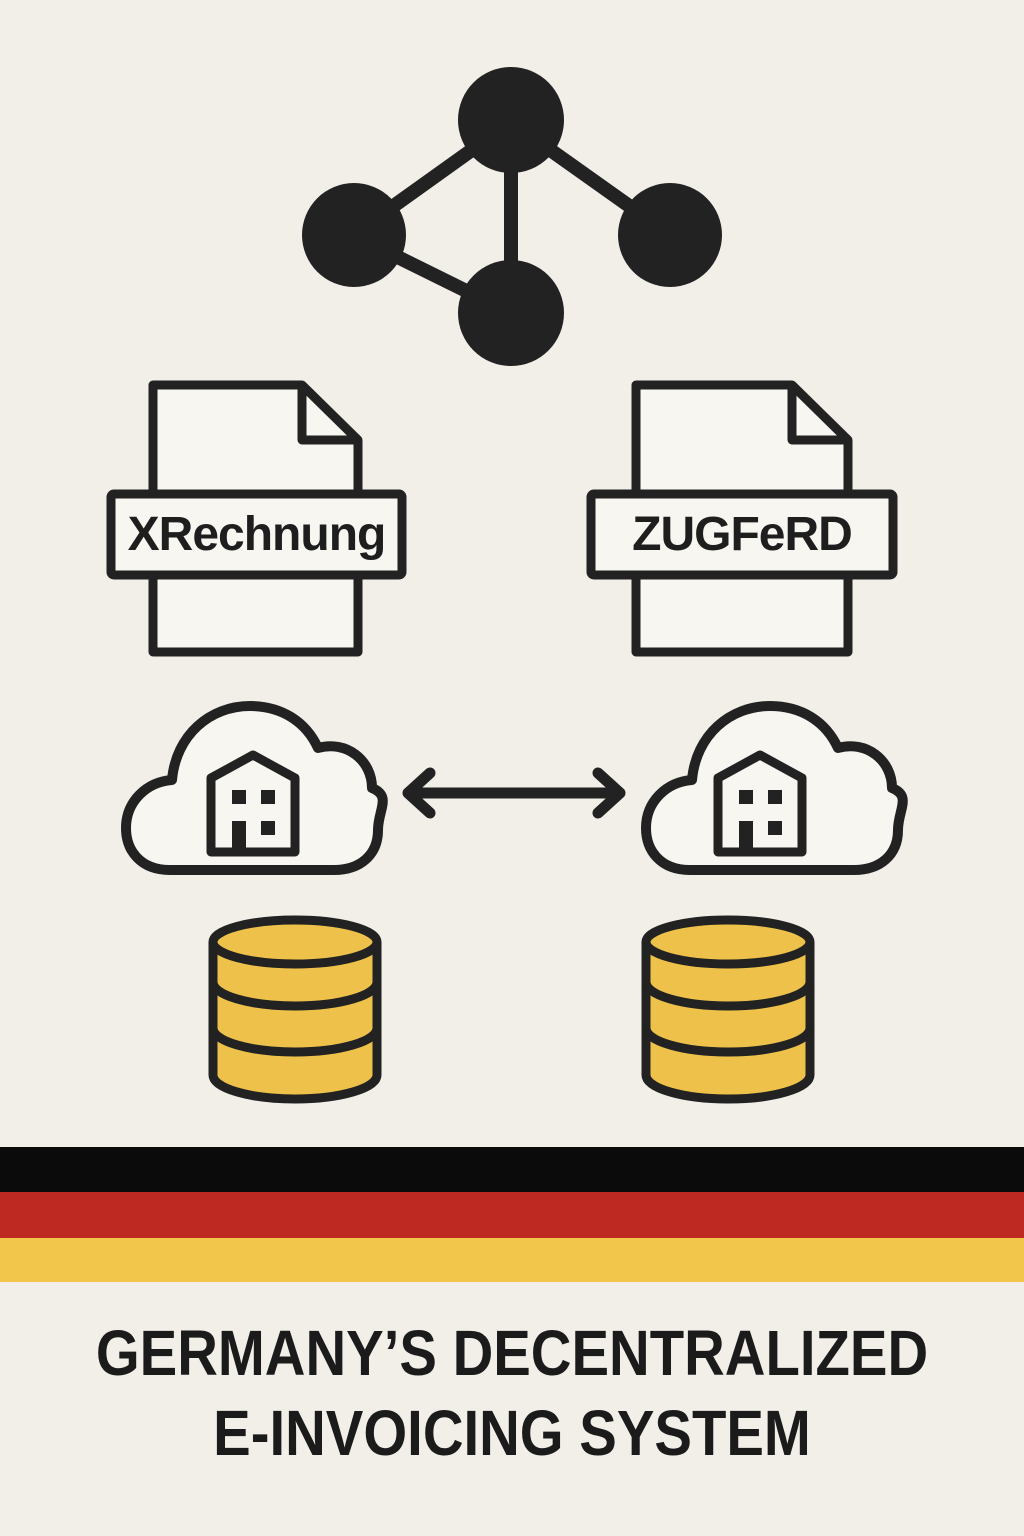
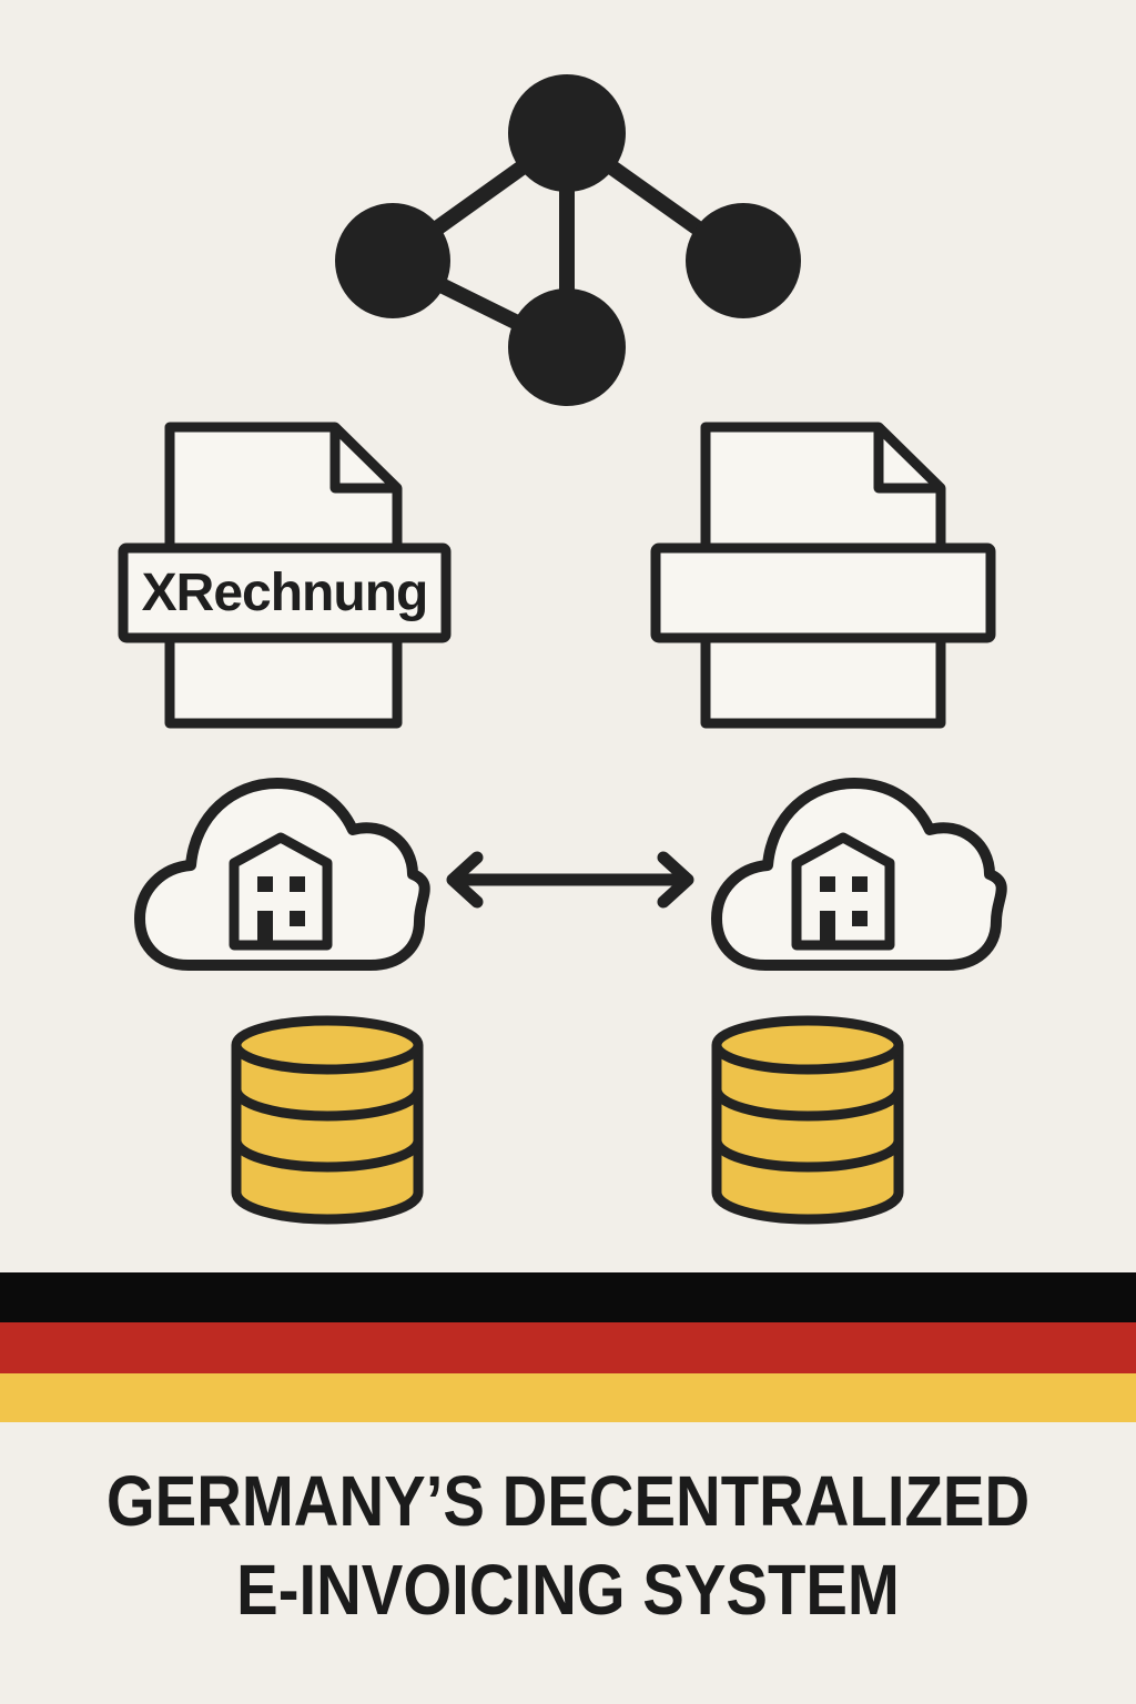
  XRechnung
- ZUGFeRD
  GERMANY’S DECENTRALIZED
  E-INVOICING SYSTEM
